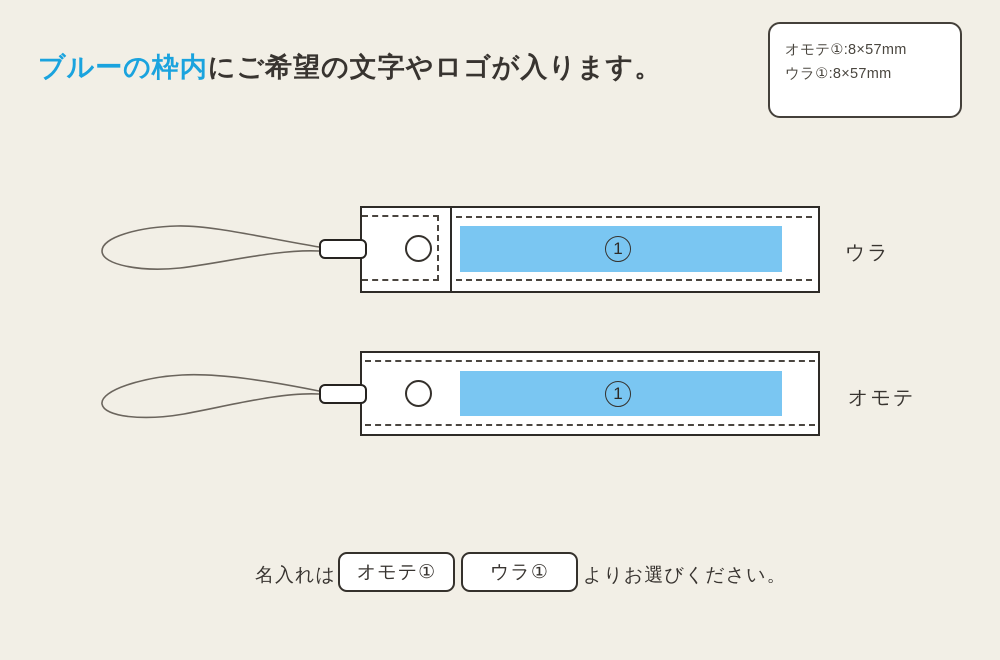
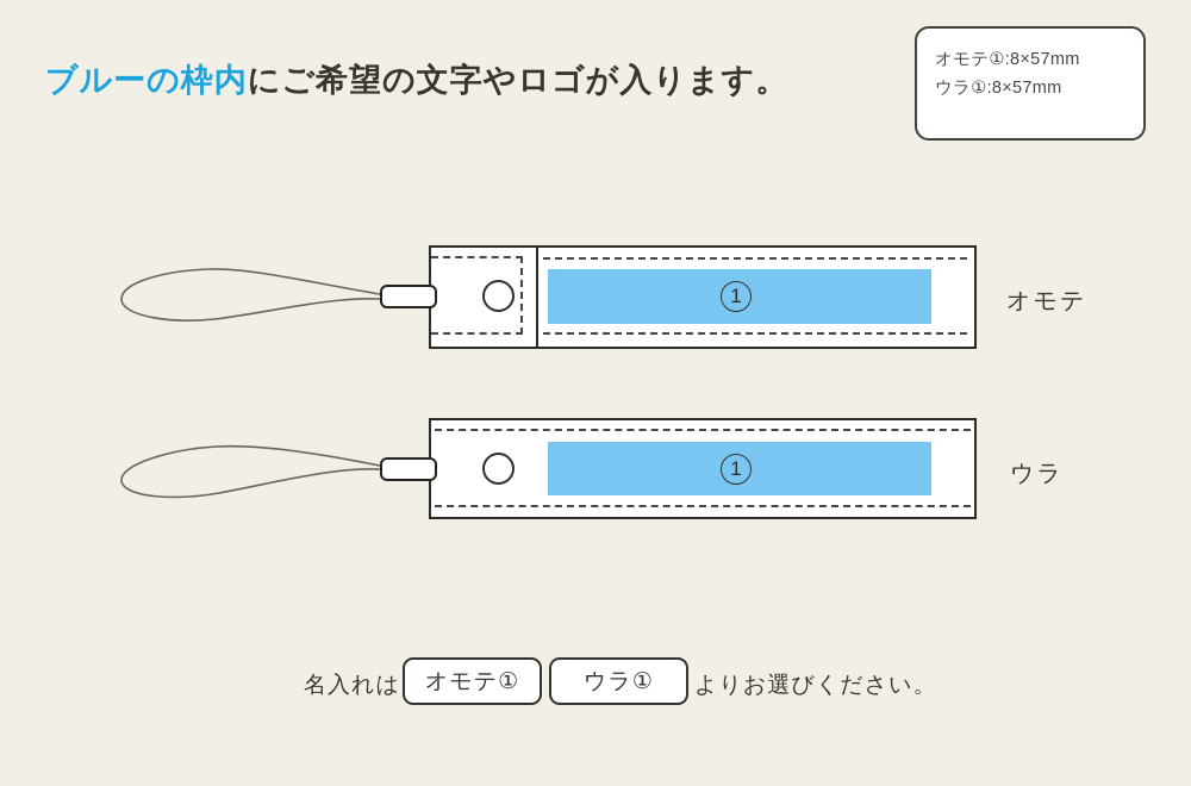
  ブルーの枠内にご希望の文字やロゴが入ります。
  オモテ①:8×57mm
  ウラ①:8×57mm
  1
- ウラ
+ オモテ
  1
- オモテ
+ ウラ
  名入れは
  オモテ①
  ウラ①
  よりお選びください。
